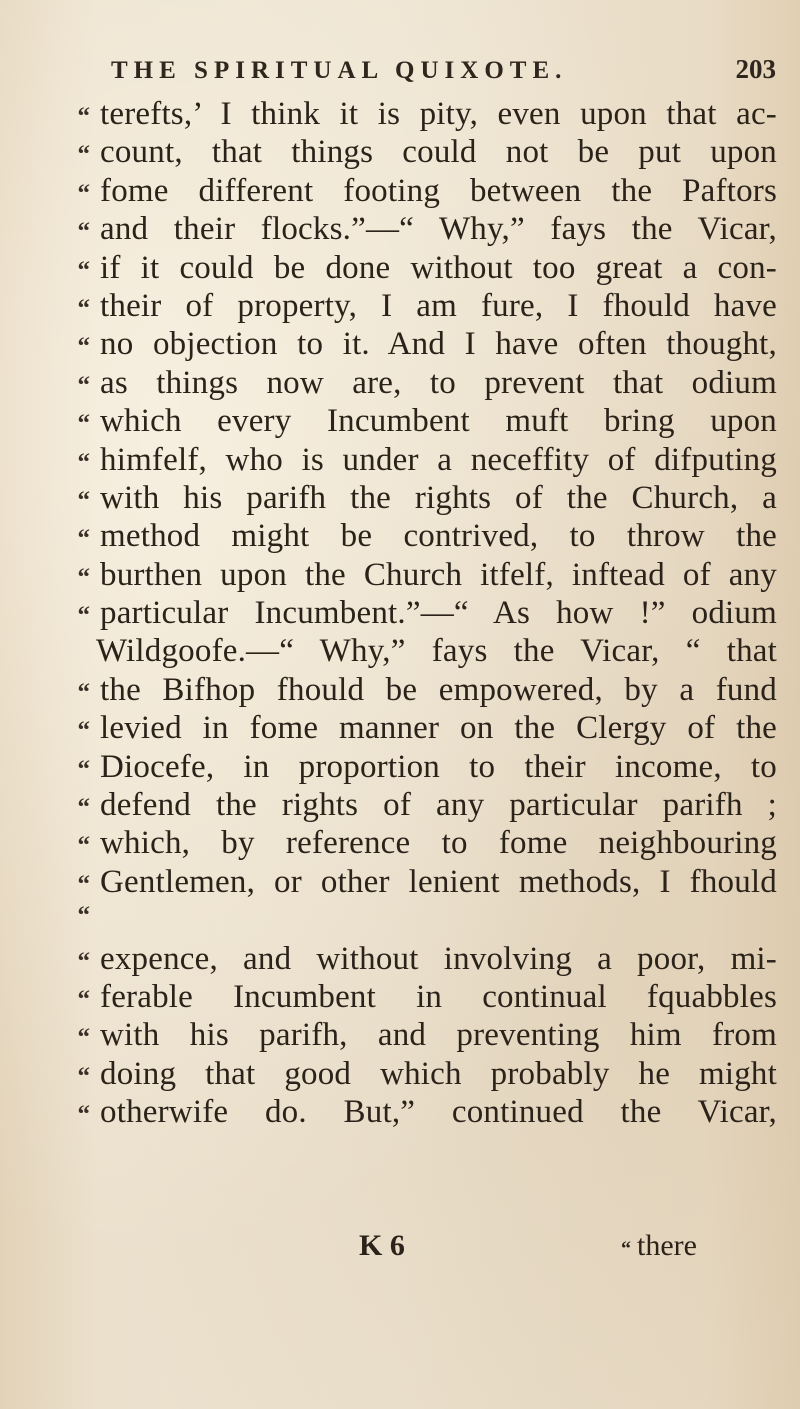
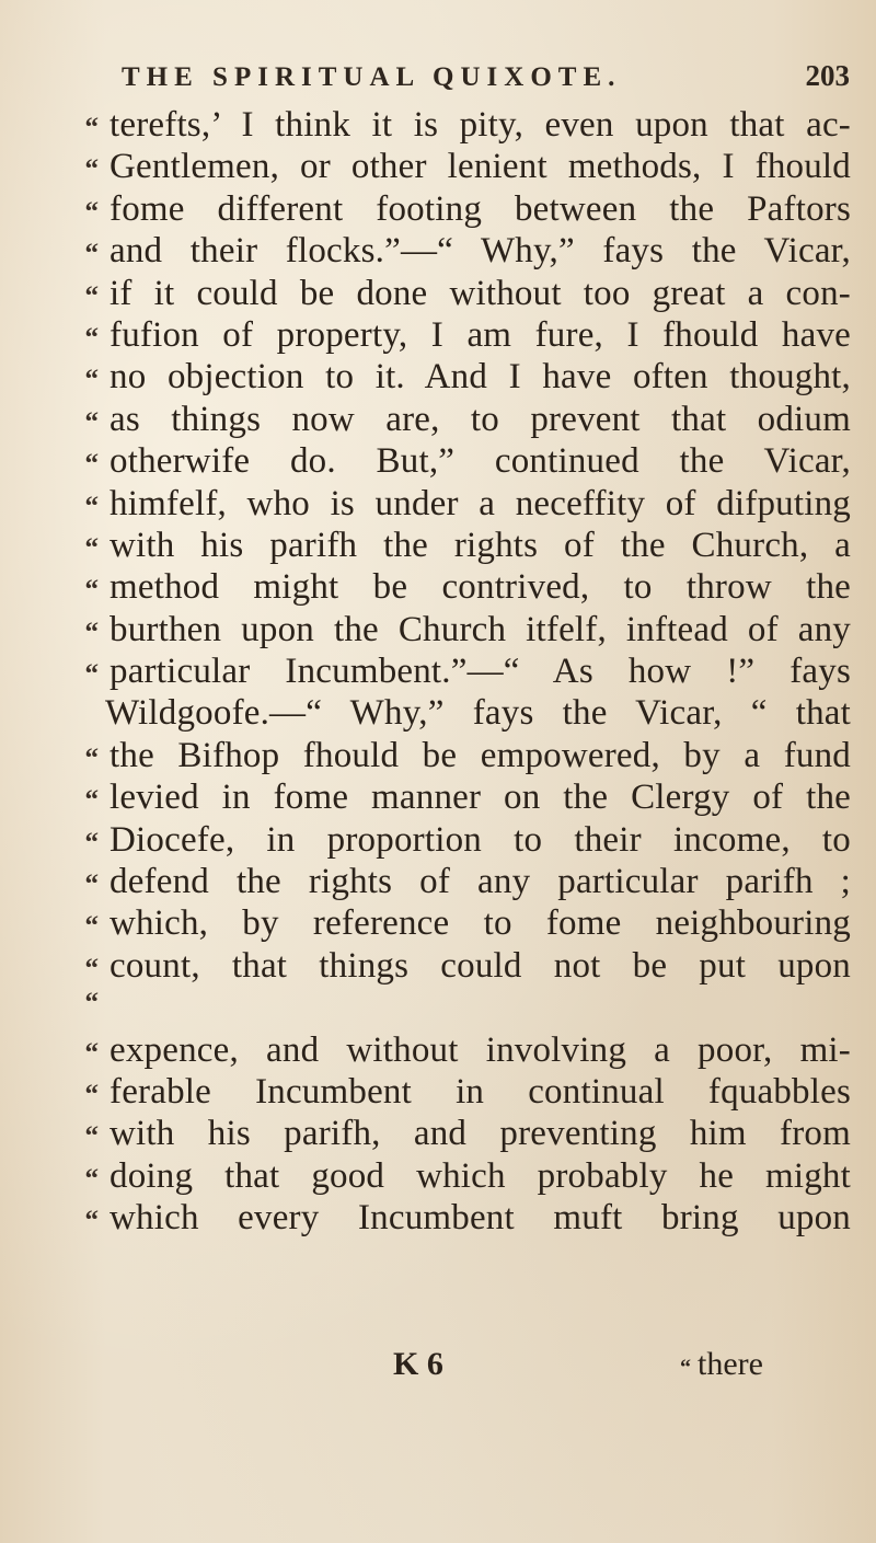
  THE SPIRITUAL QUIXOTE.
  203
  “
  terefts,’ I think it is pity, even upon that ac-
  “
- count, that things could not be put upon
+ Gentlemen, or other lenient methods, I fhould
  “
  fome different footing between the Paftors
  “
  and their flocks.”—“ Why,” fays the Vicar,
  “
  if it could be done without too great a con-
  “
- their of property, I am fure, I fhould have
+ fufion of property, I am fure, I fhould have
  “
  no objection to it. And I have often thought,
  “
  as things now are, to prevent that odium
  “
- which every Incumbent muft bring upon
+ otherwife do. But,” continued the Vicar,
  “
  himfelf, who is under a neceffity of difputing
  “
  with his parifh the rights of the Church, a
  “
  method might be contrived, to throw the
  “
  burthen upon the Church itfelf, inftead of any
  “
- particular Incumbent.”—“ As how !” odium
+ particular Incumbent.”—“ As how !” fays
  Wildgoofe.—“ Why,” fays the Vicar, “ that
  “
  the Bifhop fhould be empowered, by a fund
  “
  levied in fome manner on the Clergy of the
  “
  Diocefe, in proportion to their income, to
  “
  defend the rights of any particular parifh ;
  “
  which, by reference to fome neighbouring
  “
- Gentlemen, or other lenient methods, I fhould
+ count, that things could not be put upon
  “
  “
  expence, and without involving a poor, mi-
  “
  ferable Incumbent in continual fquabbles
  “
  with his parifh, and preventing him from
  “
  doing that good which probably he might
  “
- otherwife do. But,” continued the Vicar,
+ which every Incumbent muft bring upon
  K 6
  “ there
